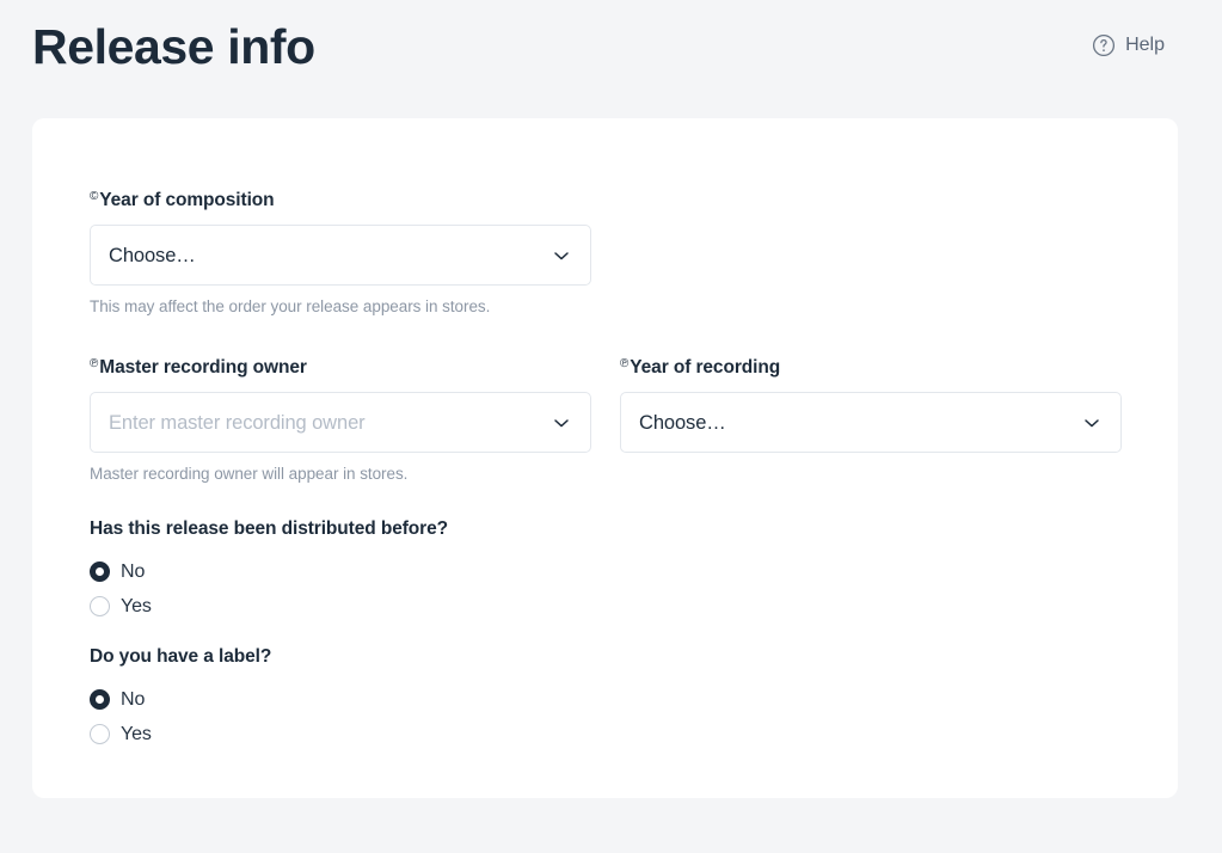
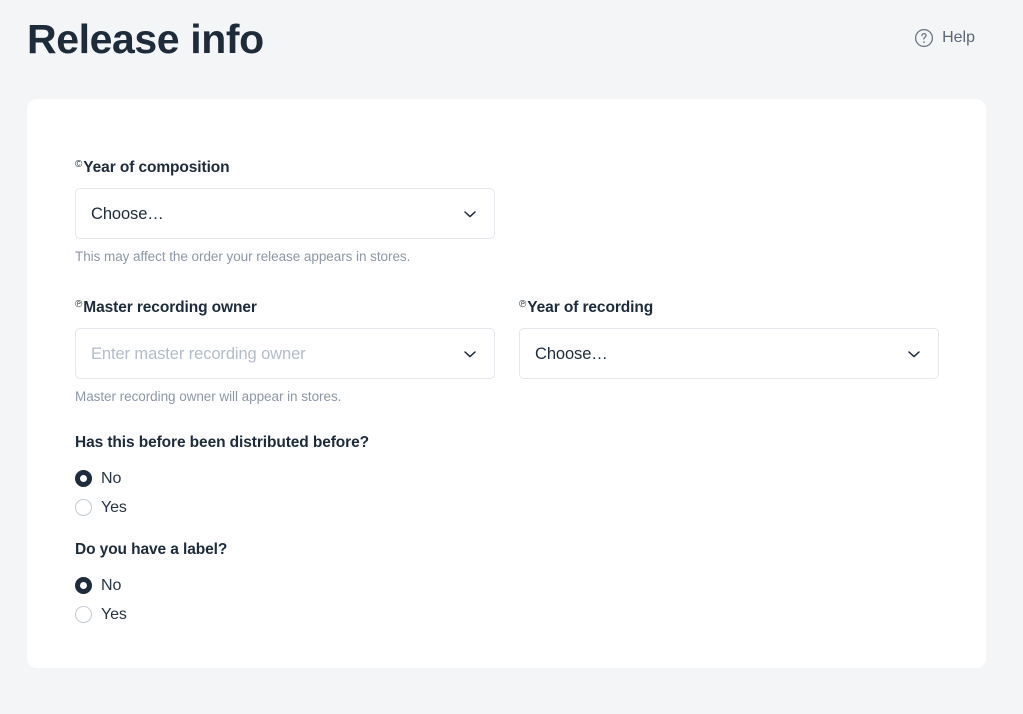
  Release info
  Help
  ©Year of composition
  Choose…
  This may affect the order your release appears in stores.
  ℗Master recording owner
  Enter master recording owner
  Master recording owner will appear in stores.
  ℗Year of recording
  Choose…
- Has this release been distributed before?
+ Has this before been distributed before?
  No
  Yes
  Do you have a label?
  No
  Yes
